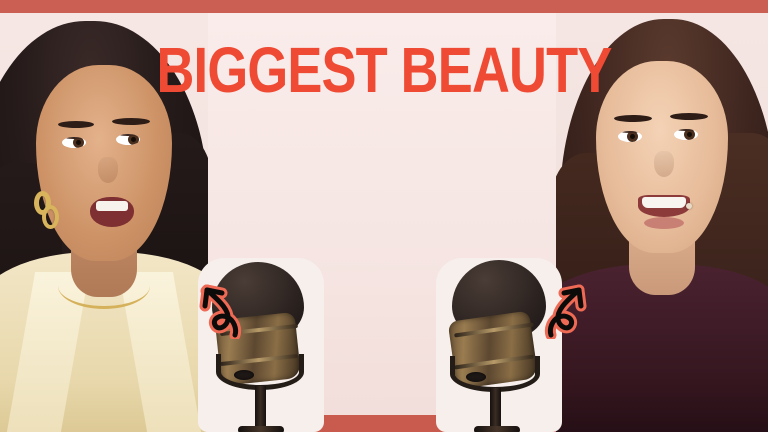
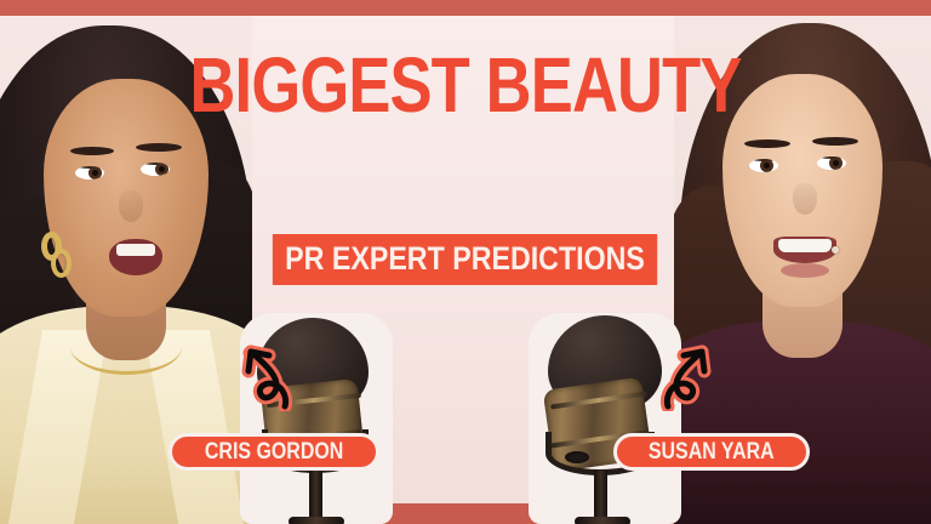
  BIGGEST BEAUTY
+ PR EXPERT PREDICTIONS
+ CRIS GORDON
+ SUSAN YARA
